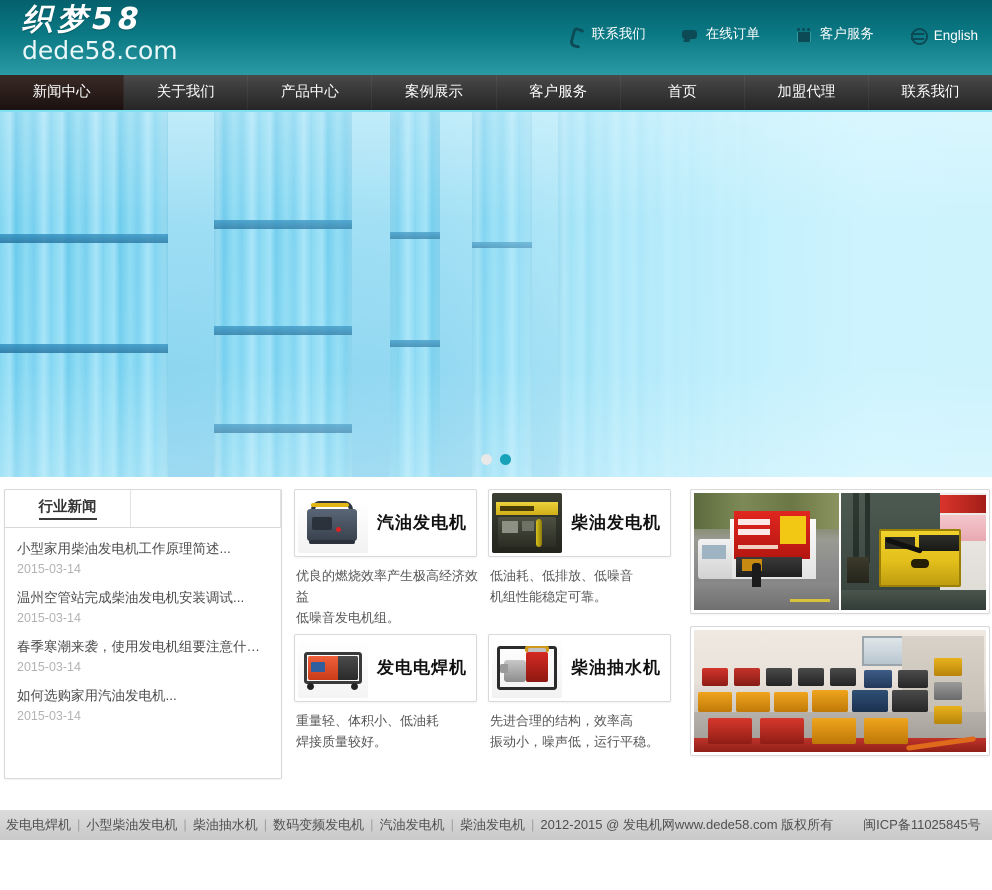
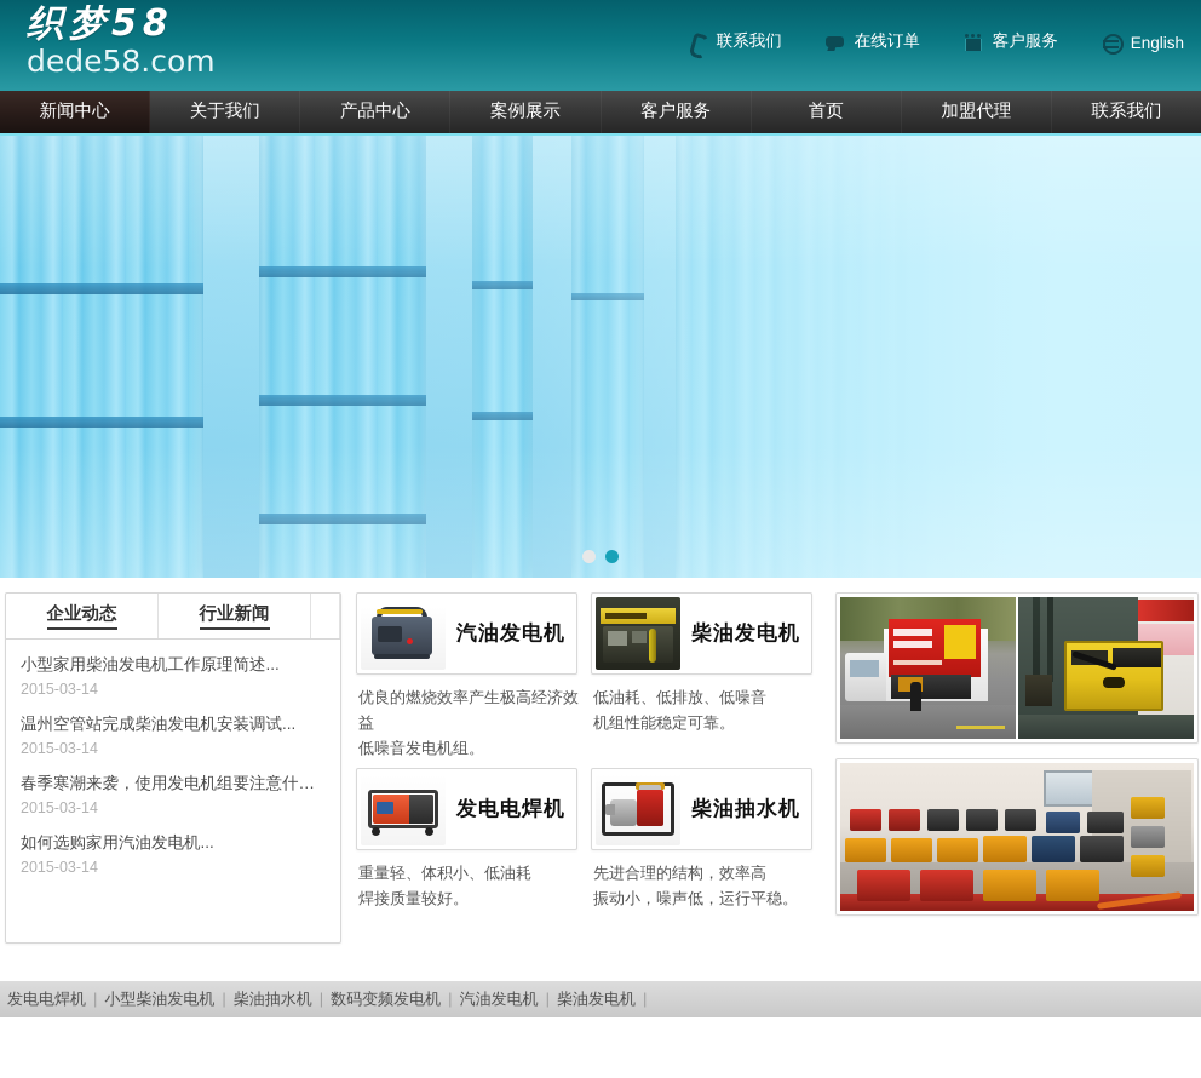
  织梦58
  dede58.com
  联系我们
  在线订单
  客户服务
  English
  新闻中心
  关于我们
  产品中心
  案例展示
  客户服务
  首页
  加盟代理
  联系我们
+ 企业动态
  行业新闻
  小型家用柴油发电机工作原理简述...
  2015-03-14
  温州空管站完成柴油发电机安装调试...
  2015-03-14
  春季寒潮来袭，使用发电机组要注意什么..
  2015-03-14
  如何选购家用汽油发电机...
  2015-03-14
  汽油发电机
  优良的燃烧效率产生极高经济效益
  低噪音发电机组。
  柴油发电机
  低油耗、低排放、低噪音
  机组性能稳定可靠。
  发电电焊机
  重量轻、体积小、低油耗
  焊接质量较好。
  柴油抽水机
  先进合理的结构，效率高
  振动小，噪声低，运行平稳。
  发电电焊机 | 小型柴油发电机 | 柴油抽水机 | 数码变频发电机 | 汽油发电机 | 柴油发电机 |
- 2012-2015 @ 发电机网www.dede58.com 版权所有
- 闽ICP备11025845号
